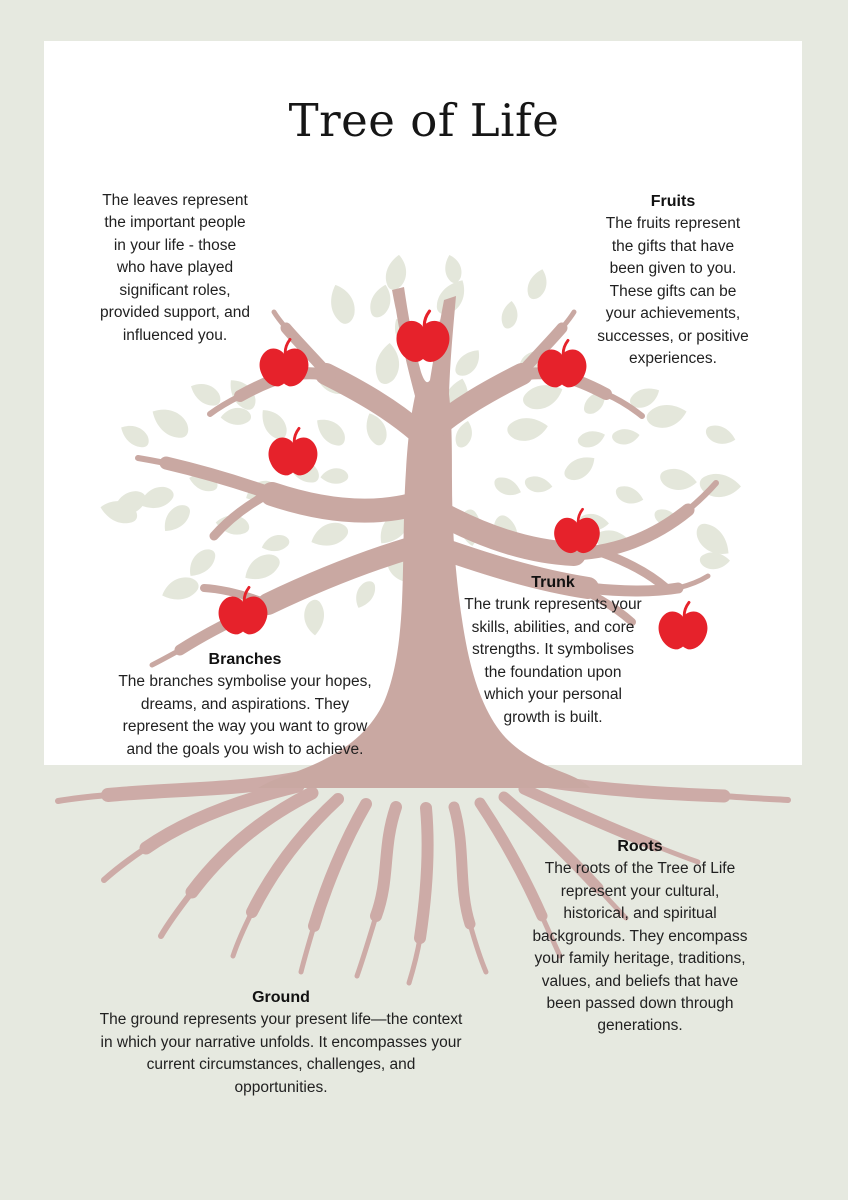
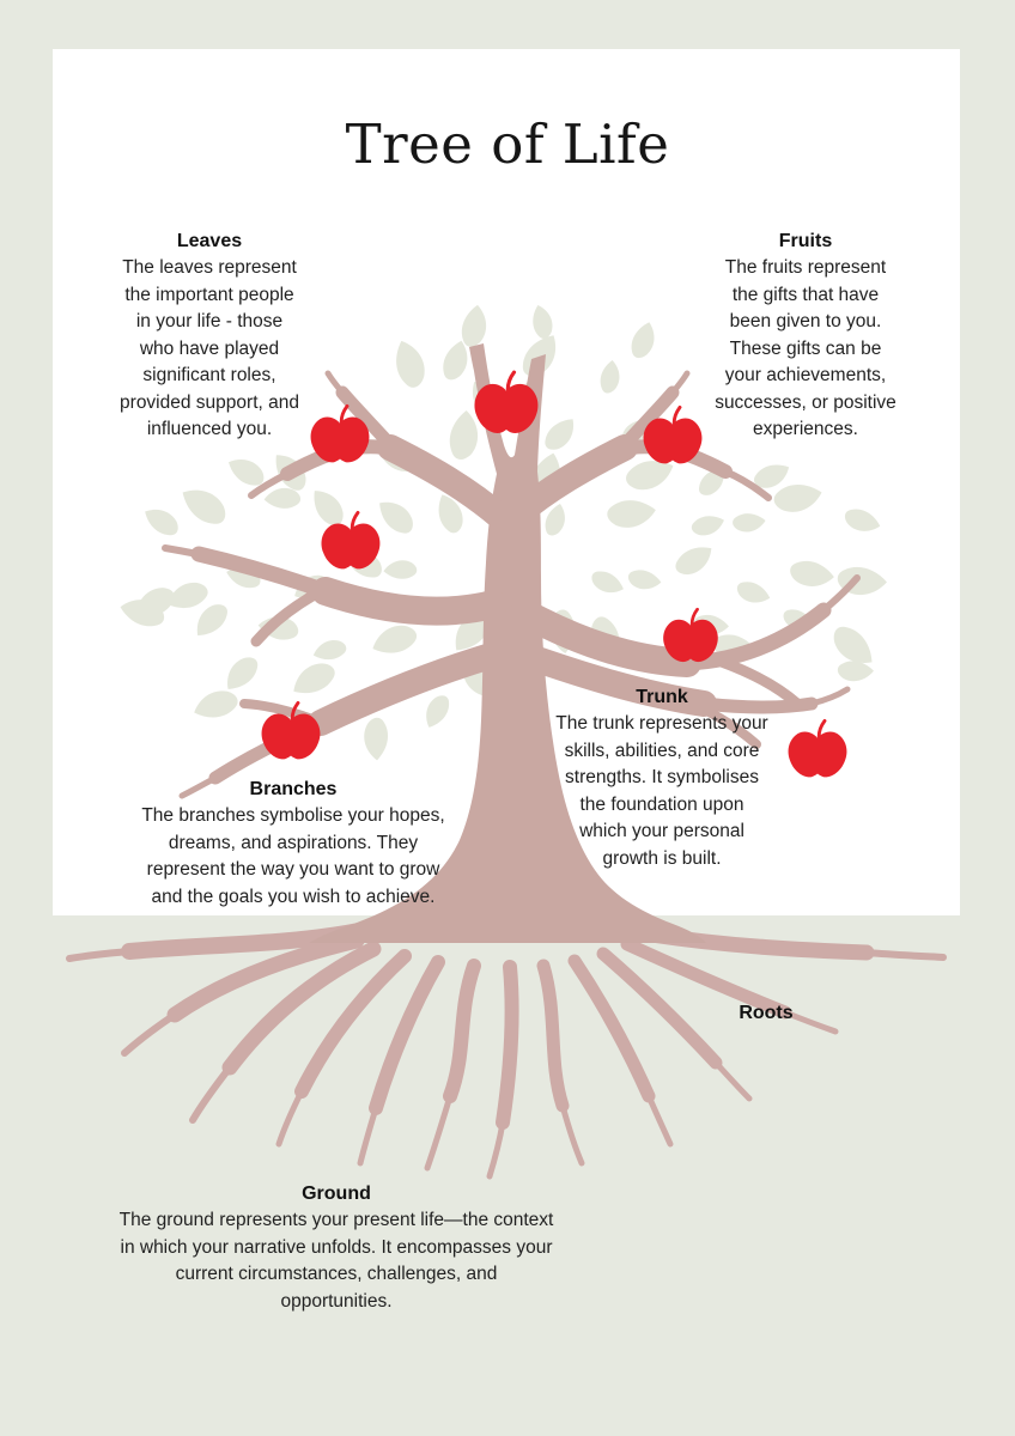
  Tree of Life
+ Leaves
  The leaves represent
  the important people
  in your life - those
  who have played
  significant roles,
  provided support, and
  influenced you.
  Fruits
  The fruits represent
  the gifts that have
  been given to you.
  These gifts can be
  your achievements,
  successes, or positive
  experiences.
  Branches
  The branches symbolise your hopes,
  dreams, and aspirations. They
  represent the way you want to grow
  and the goals you wish to achieve.
  Trunk
  The trunk represents your
  skills, abilities, and core
  strengths. It symbolises
  the foundation upon
  which your personal
  growth is built.
  Roots
- The roots of the Tree of Life
- represent your cultural,
- historical, and spiritual
- backgrounds. They encompass
- your family heritage, traditions,
- values, and beliefs that have
- been passed down through
- generations.
  Ground
  The ground represents your present life—the context
  in which your narrative unfolds. It encompasses your
  current circumstances, challenges, and
  opportunities.
